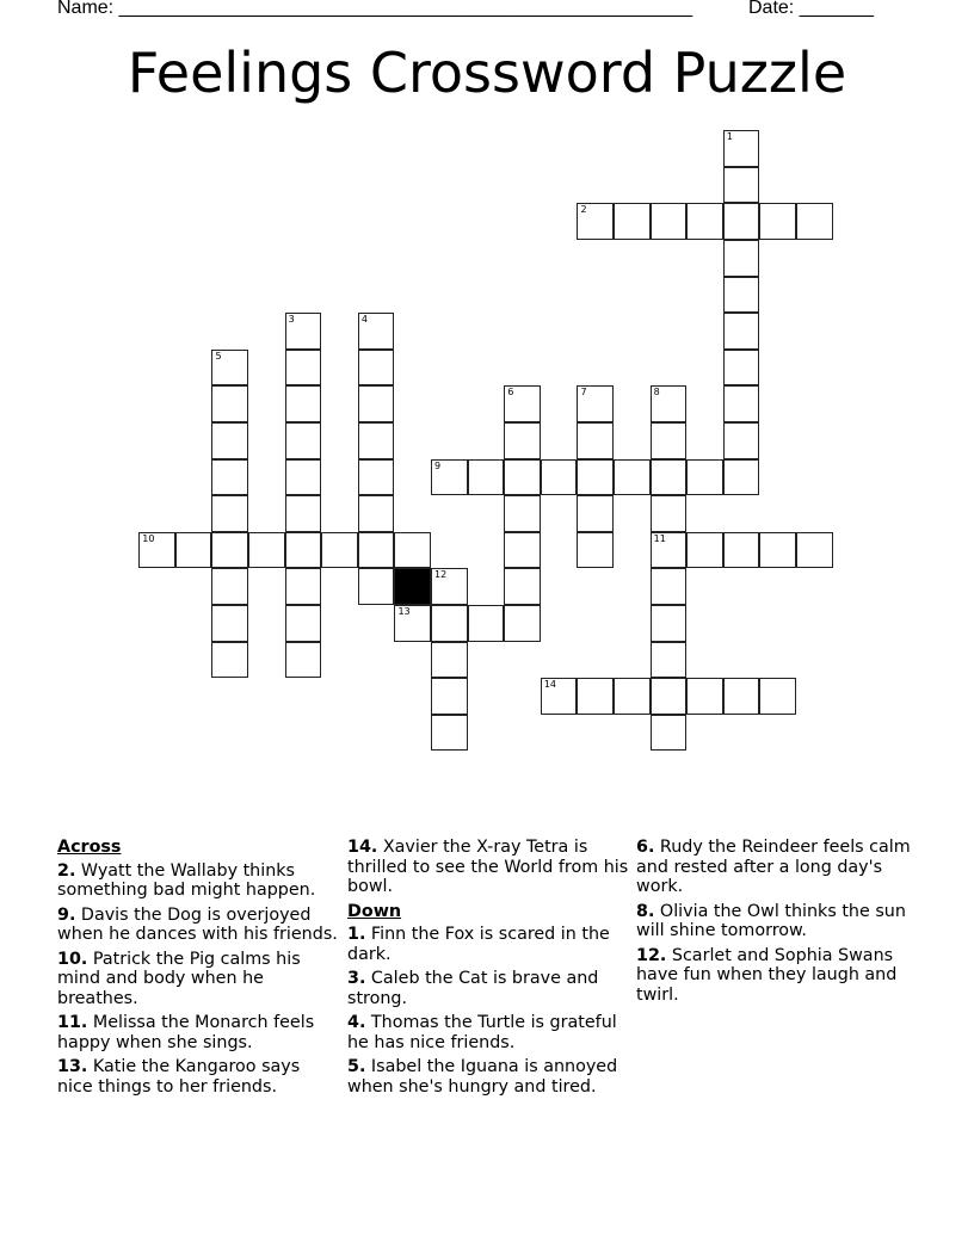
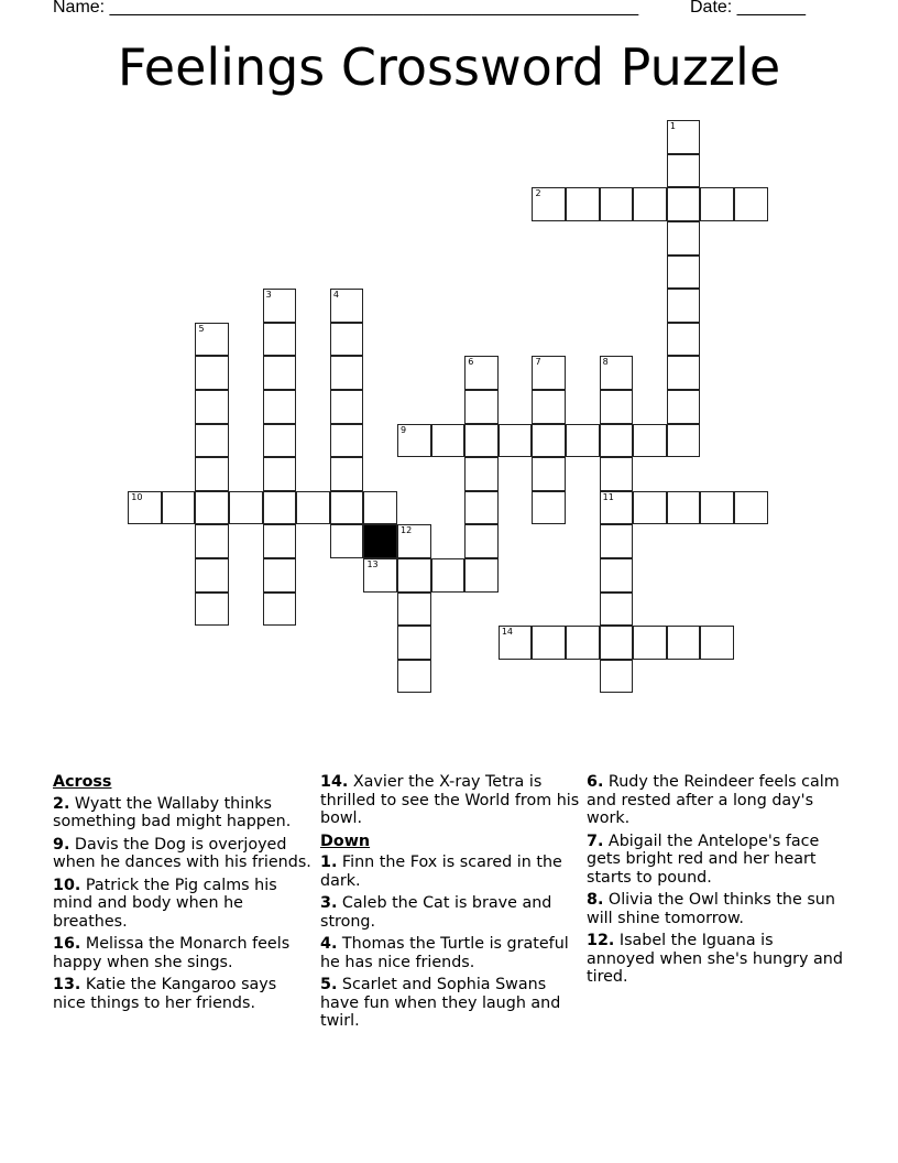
  Name: ______________________________________________________
  Date: _______
  Feelings Crossword Puzzle
  1
  2
  3
  4
  5
  6
  7
  8
  11
  9
  10
  12
  13
  14
  Across
  2. Wyatt the Wallaby thinks something bad might happen.
  9. Davis the Dog is overjoyed when he dances with his friends.
  10. Patrick the Pig calms his mind and body when he breathes.
- 11. Melissa the Monarch feels happy when she sings.
+ 16. Melissa the Monarch feels happy when she sings.
  13. Katie the Kangaroo says nice things to her friends.
  14. Xavier the X-ray Tetra is thrilled to see the World from his bowl.
  Down
  1. Finn the Fox is scared in the dark.
  3. Caleb the Cat is brave and strong.
  4. Thomas the Turtle is grateful he has nice friends.
- 5. Isabel the Iguana is annoyed when she's hungry and tired.
+ 5. Scarlet and Sophia Swans have fun when they laugh and twirl.
  6. Rudy the Reindeer feels calm and rested after a long day's work.
+ 7. Abigail the Antelope's face gets bright red and her heart starts to pound.
  8. Olivia the Owl thinks the sun will shine tomorrow.
- 12. Scarlet and Sophia Swans have fun when they laugh and twirl.
+ 12. Isabel the Iguana is annoyed when she's hungry and tired.
